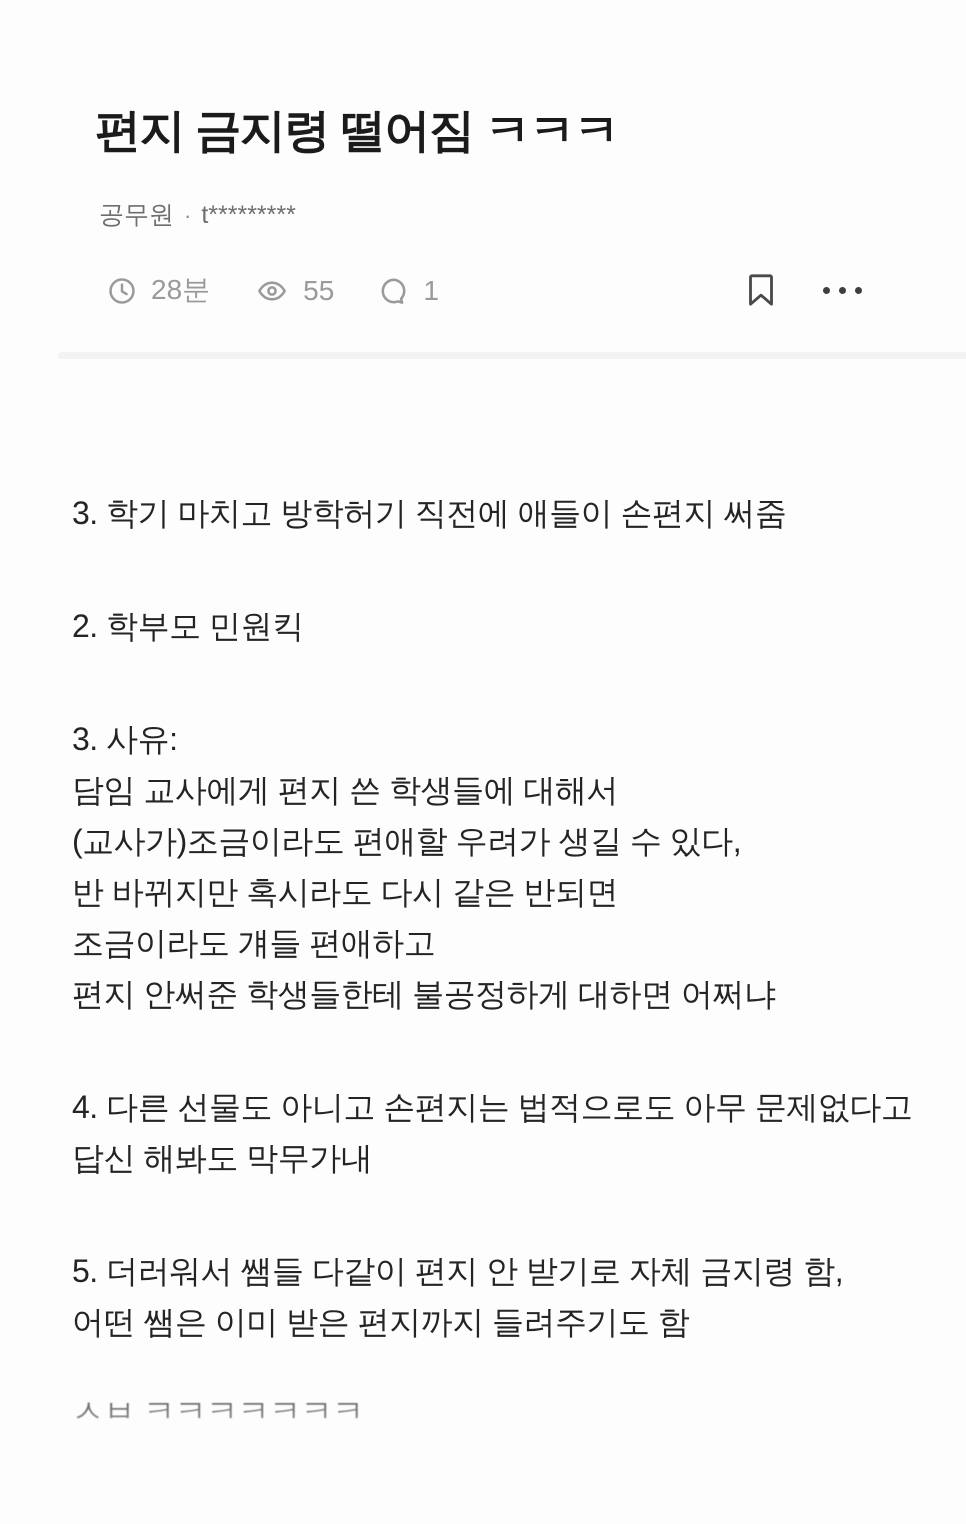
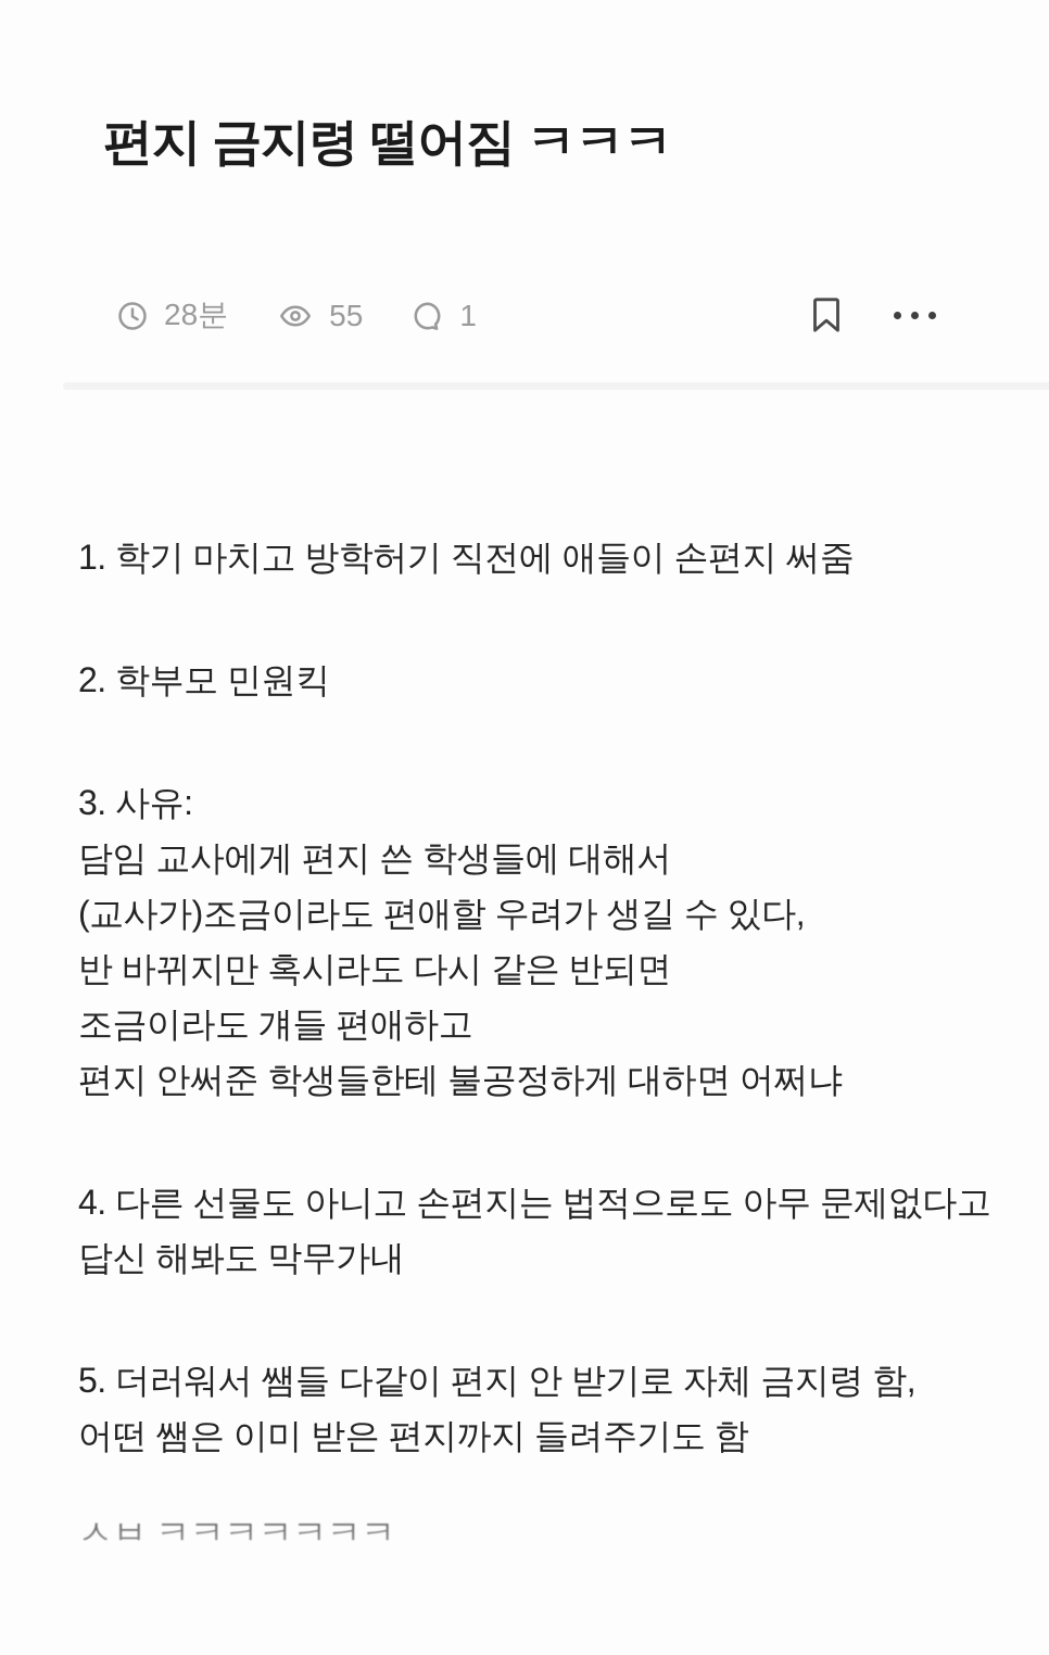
  편지 금지령 떨어짐 ㅋㅋㅋ
- 공무원
- ·
- t*********
  28분
  55
  1
- 3. 학기 마치고 방학허기 직전에 애들이 손편지 써줌
+ 1. 학기 마치고 방학허기 직전에 애들이 손편지 써줌
  2. 학부모 민원킥
  3. 사유:
  담임 교사에게 편지 쓴 학생들에 대해서
  (교사가)조금이라도 편애할 우려가 생길 수 있다,
  반 바뀌지만 혹시라도 다시 같은 반되면
  조금이라도 걔들 편애하고
  편지 안써준 학생들한테 불공정하게 대하면 어쩌냐
  4. 다른 선물도 아니고 손편지는 법적으로도 아무 문제없다고
  답신 해봐도 막무가내
  5. 더러워서 쌤들 다같이 편지 안 받기로 자체 금지령 함,
  어떤 쌤은 이미 받은 편지까지 들려주기도 함
